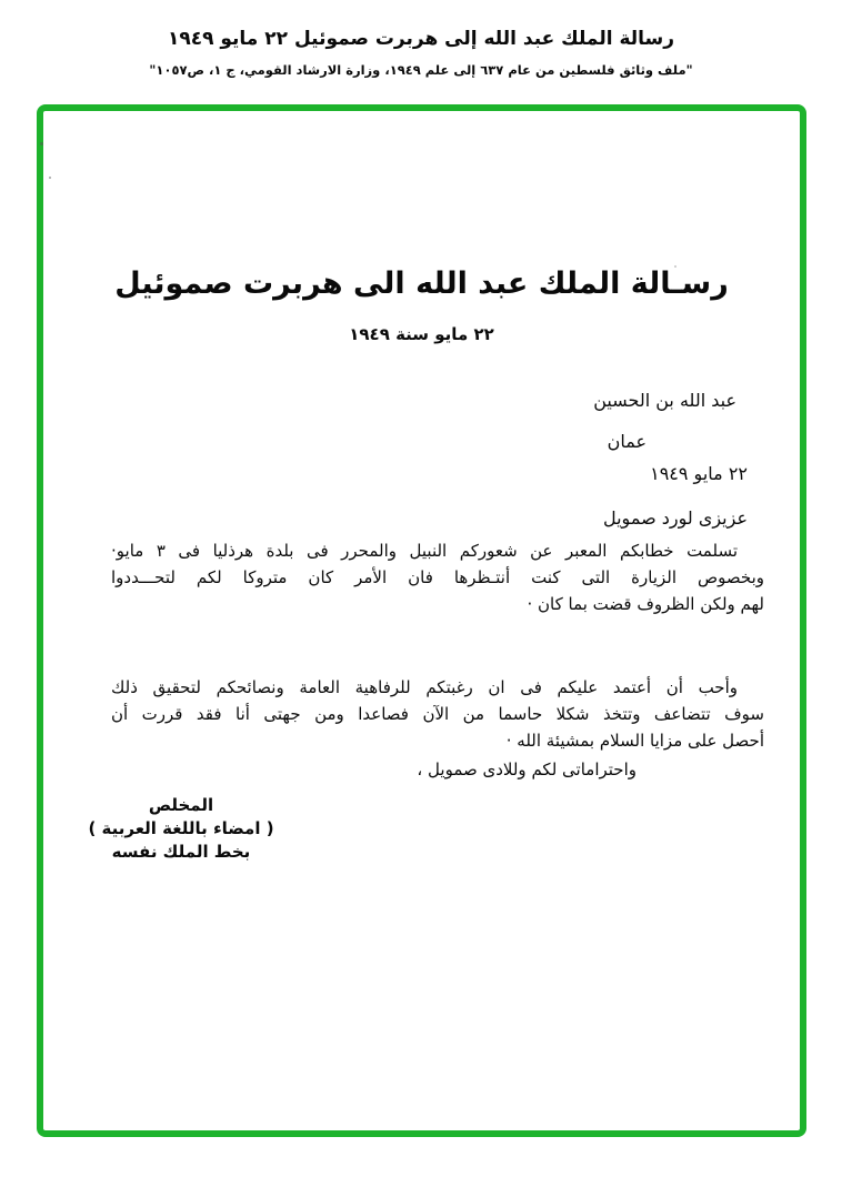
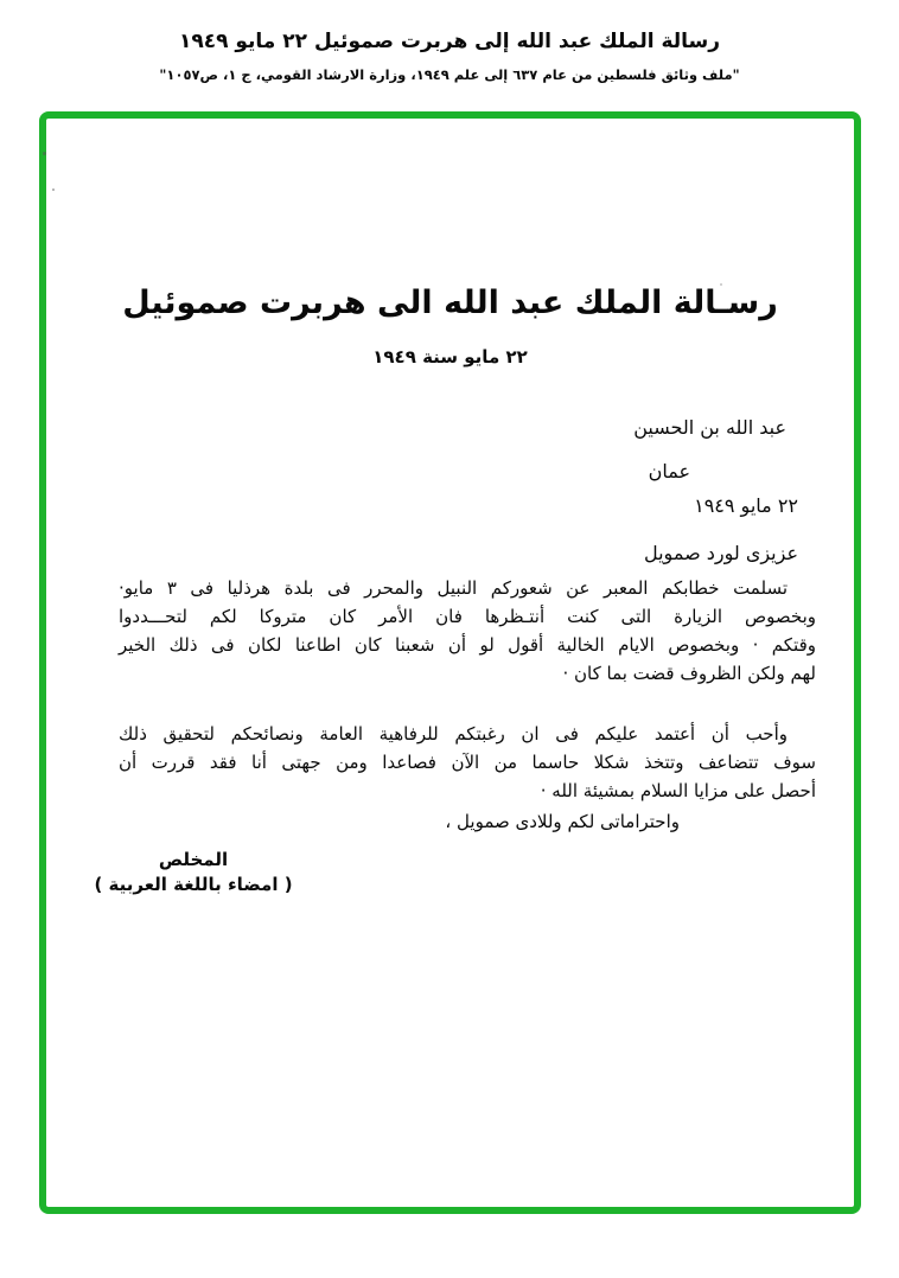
  رسالة الملك عبد الله إلى هربرت صموئيل ٢٢ مايو ١٩٤٩
  "ملف وثائق فلسطين من عام ٦٣٧ إلى علم ١٩٤٩، وزارة الارشاد القومي، ج ١، ص١٠٥٧"
  رسـالة الملك عبد الله الى هربرت صموئيل
  ٢٢ مايو سنة ١٩٤٩
  عبد الله بن الحسين
  عمان
  ٢٢ مايو ١٩٤٩
  عزيزى لورد صمويل
  تسلمت خطابكم المعبر عن شعوركم النبيل والمحرر فى بلدة هرذليا فى ٣ مايو·
  وبخصوص الزيارة التى كنت أنتـظرها فان الأمر كان متروكا لكم لتحـــددوا
+ وقتكم · وبخصوص الايام الخالية أقول لو أن شعبنا كان اطاعنا لكان فى ذلك الخير
  لهم ولكن الظروف قضت بما كان ·
  وأحب أن أعتمد عليكم فى ان رغبتكم للرفاهية العامة ونصائحكم لتحقيق ذلك
  سوف تتضاعف وتتخذ شكلا حاسما من الآن فصاعدا ومن جهتى أنا فقد قررت أن
  أحصل على مزايا السلام بمشيئة الله ·
  واحتراماتى لكم وللادى صمويل ،
  المخلص
  ( امضاء باللغة العربية )
- بخط الملك نفسه
